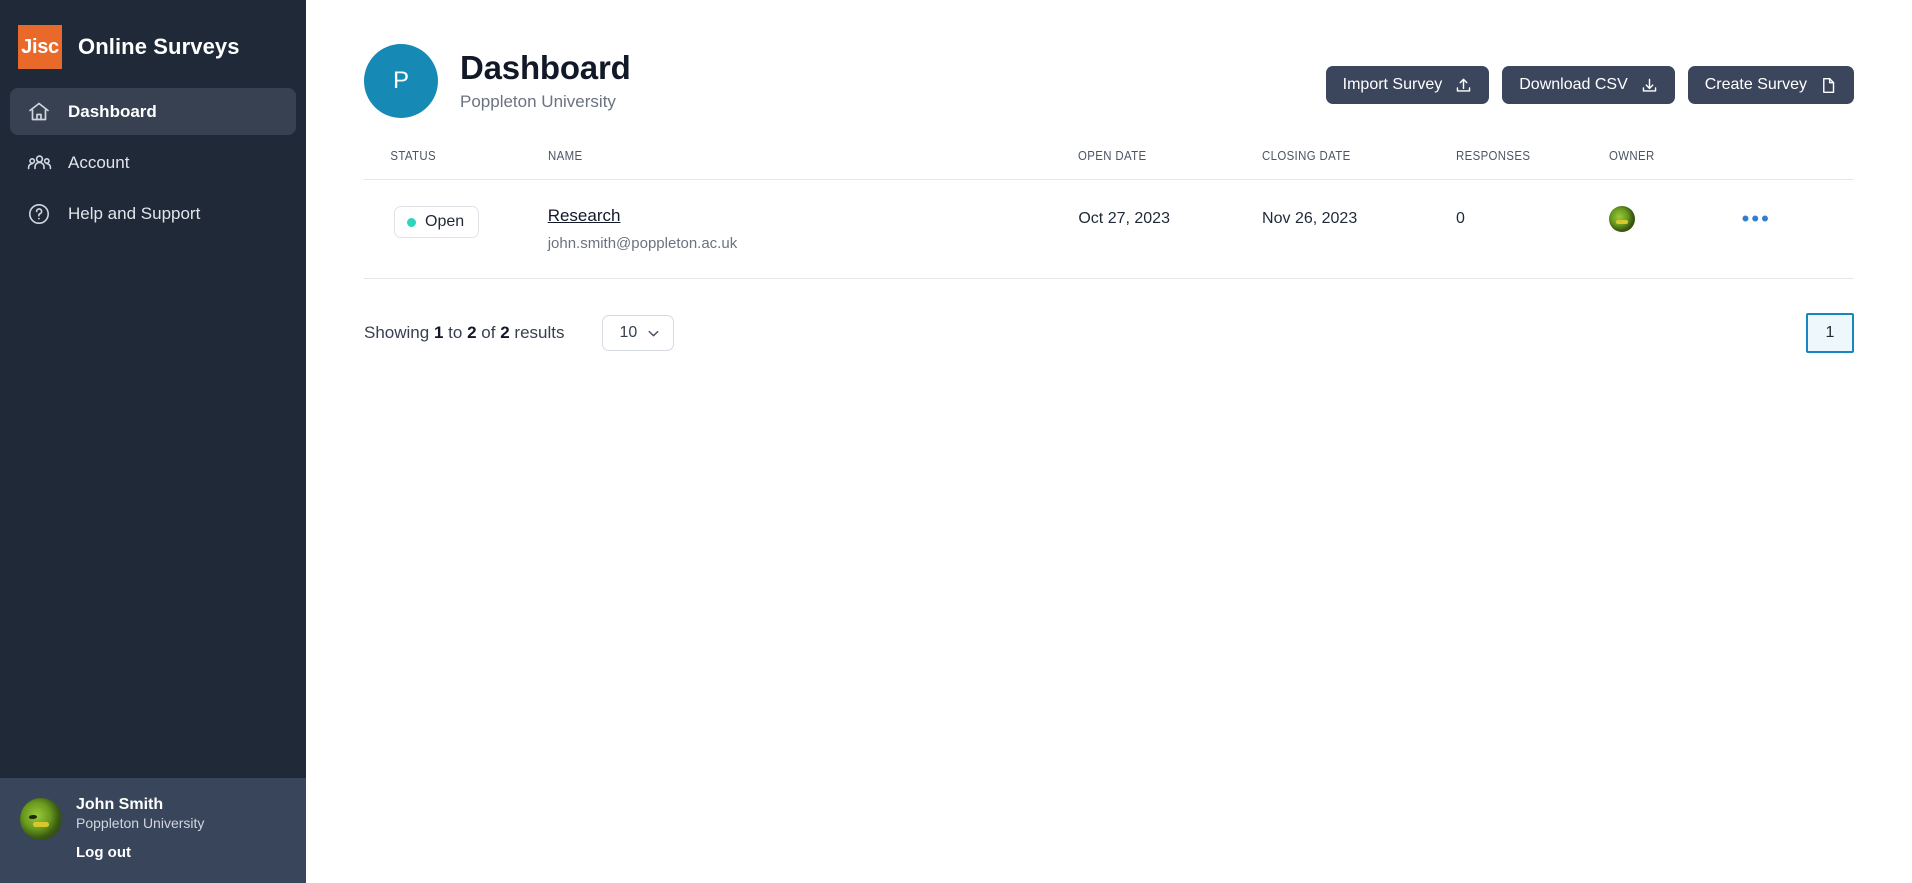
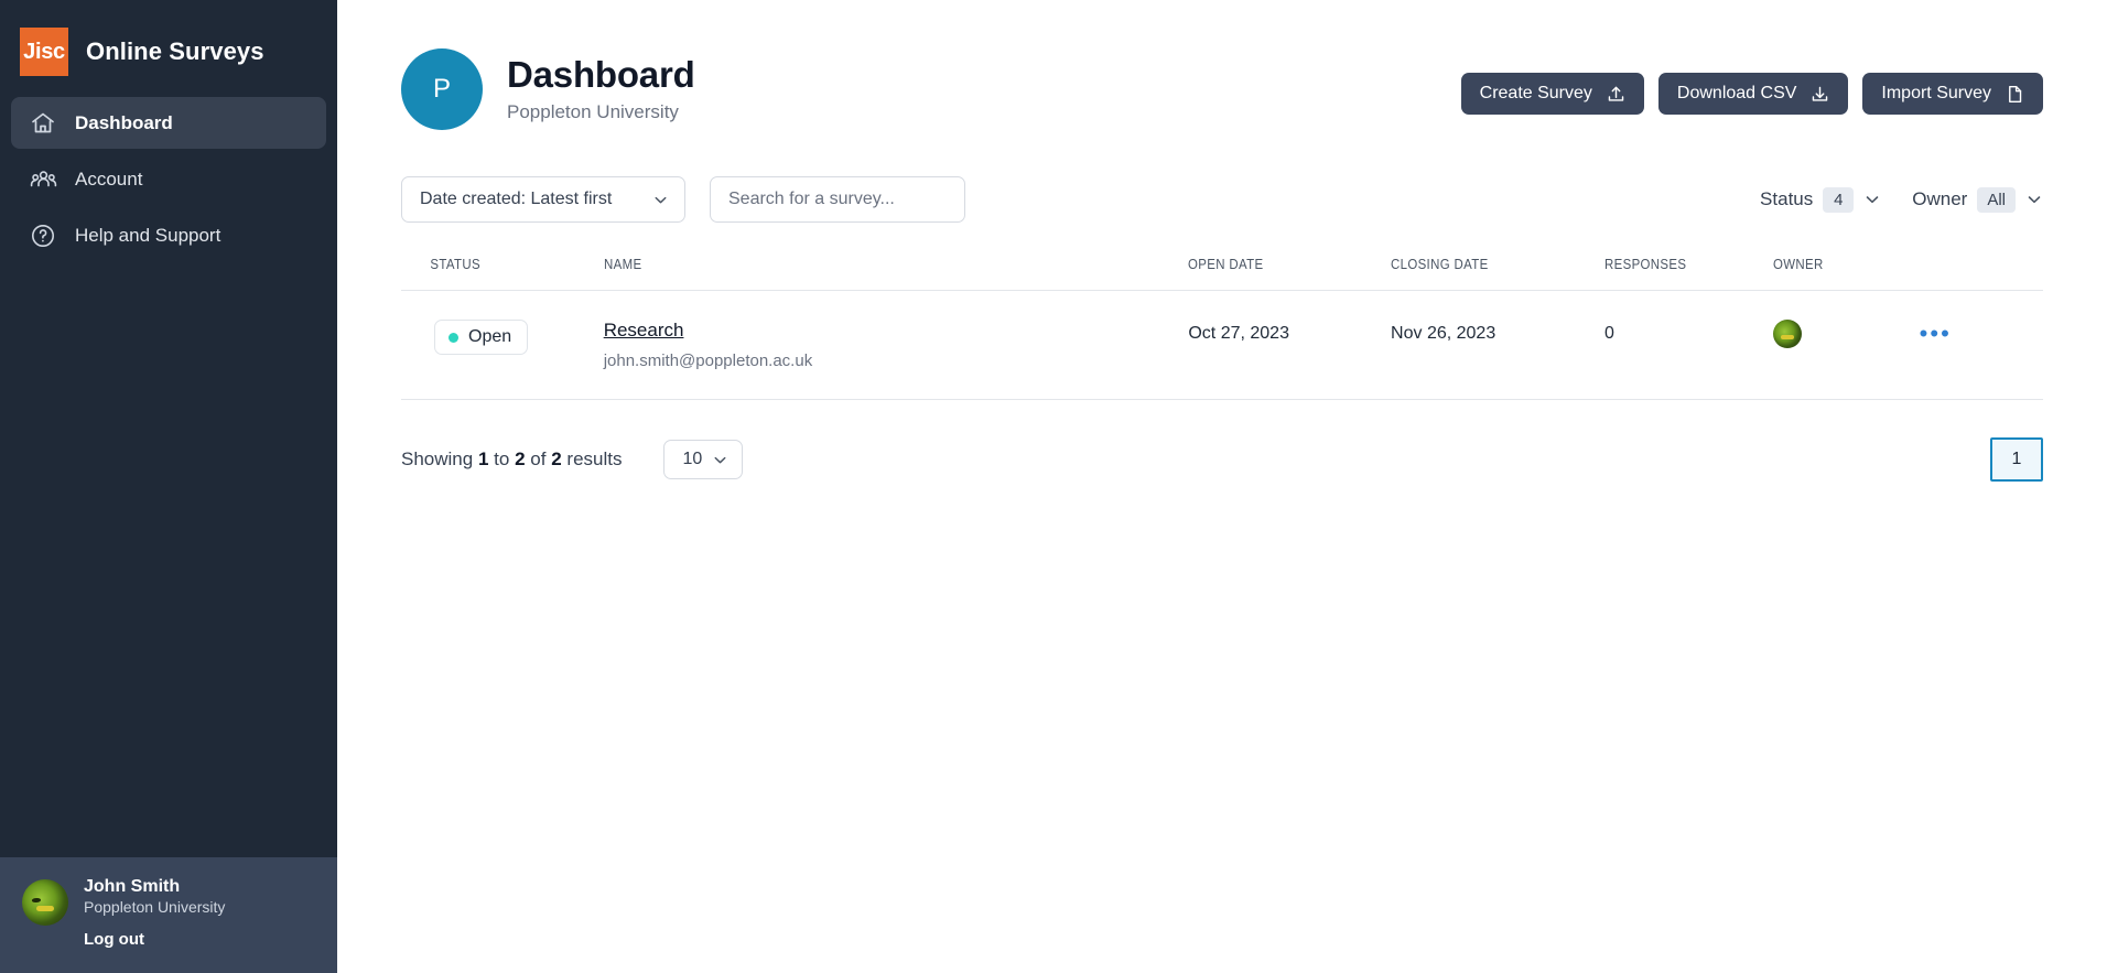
  Jisc
  Online Surveys
  Dashboard
  Account
  Help and Support
  John Smith
  Poppleton University
  Log out
  P
  Dashboard
  Poppleton University
- Import Survey
+ Create Survey
  Download CSV
- Create Survey
+ Import Survey
+ Date created: Latest first
+ Search for a survey...
+ Status
+ 4
+ Owner
+ All
  STATUS	NAME	OPEN DATE	CLOSING DATE	RESPONSES	OWNER
  Open	Research john.smith@poppleton.ac.uk	Oct 27, 2023	Nov 26, 2023	0		•••
  Showing 1 to 2 of 2 results
  10
  1
